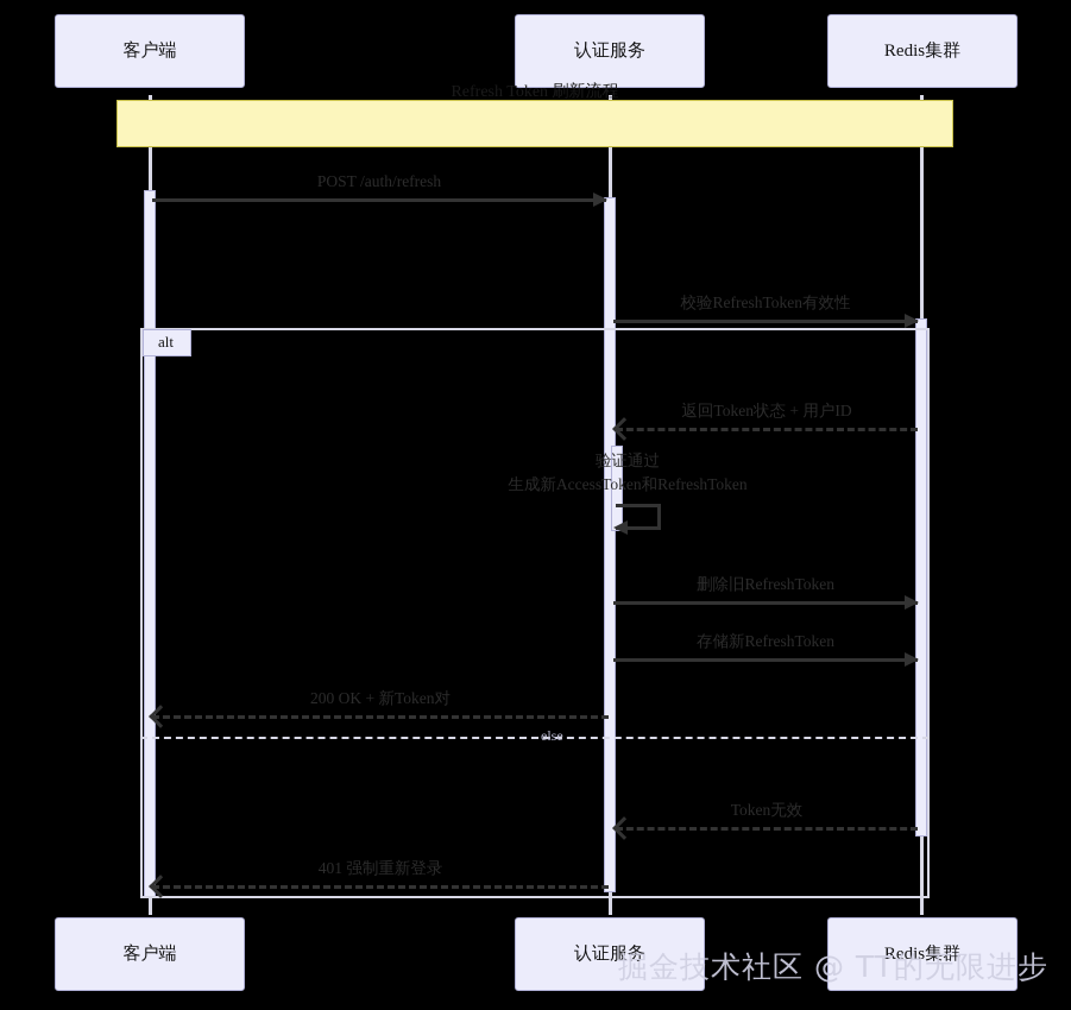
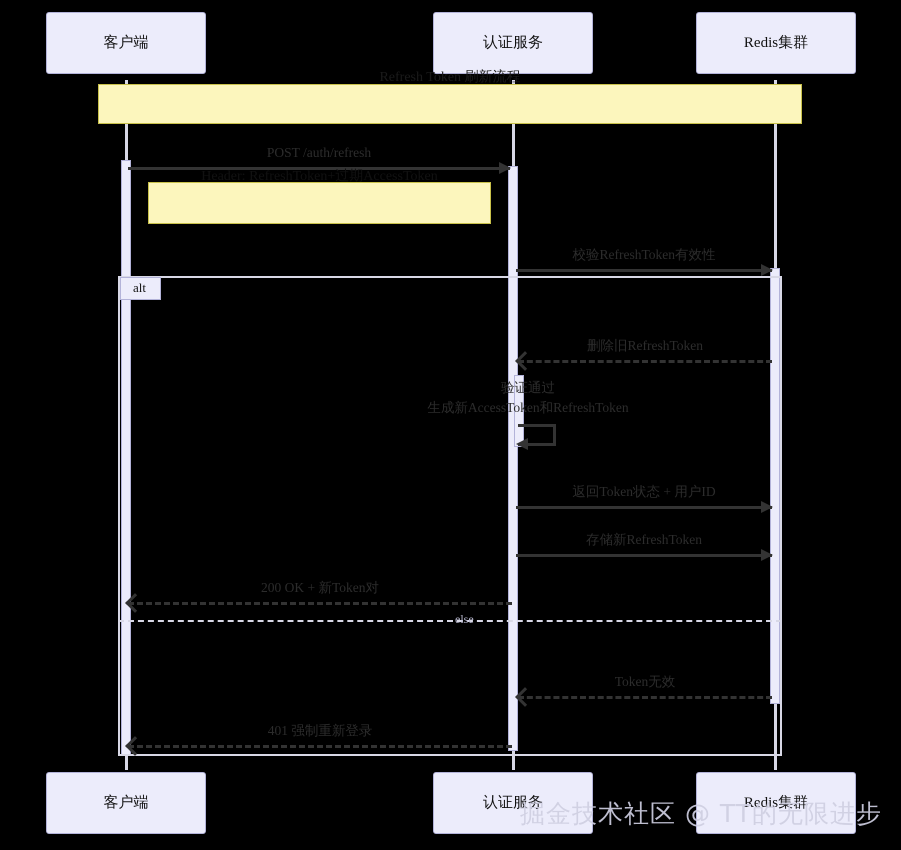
  客户端
  认证服务
  Redis集群
  Refresh Token 刷新流程
  POST /auth/refresh
+ Header: RefreshToken+过期AccessToken
  校验RefreshToken有效性
  alt
- 返回Token状态 + 用户ID
+ 删除旧RefreshToken
  验证通过
  生成新AccessToken和RefreshToken
- 删除旧RefreshToken
+ 返回Token状态 + 用户ID
  存储新RefreshToken
  200 OK + 新Token对
  else
  Token无效
  401 强制重新登录
  客户端
  认证服务
  Redis集群
  掘金技术社区 @ TT的无限进步
